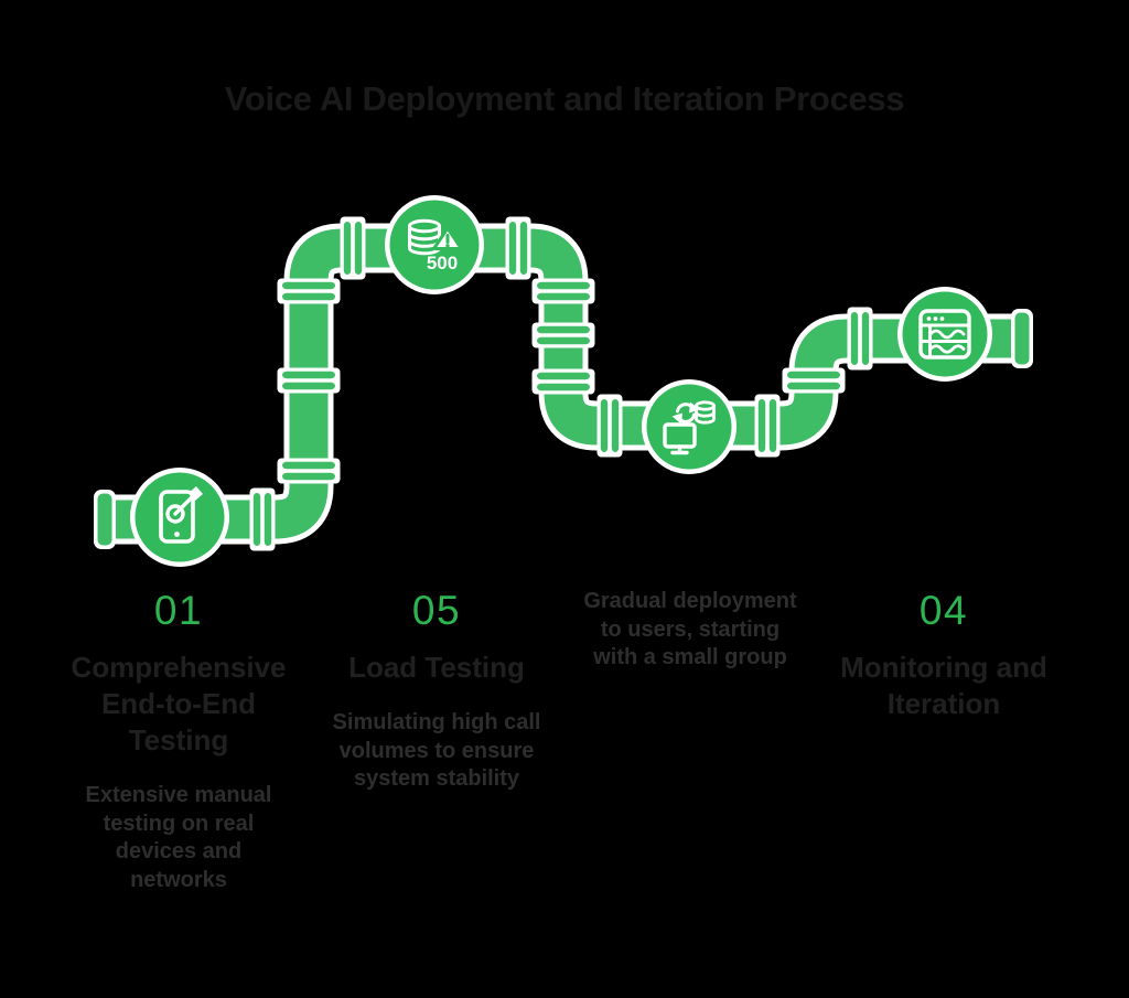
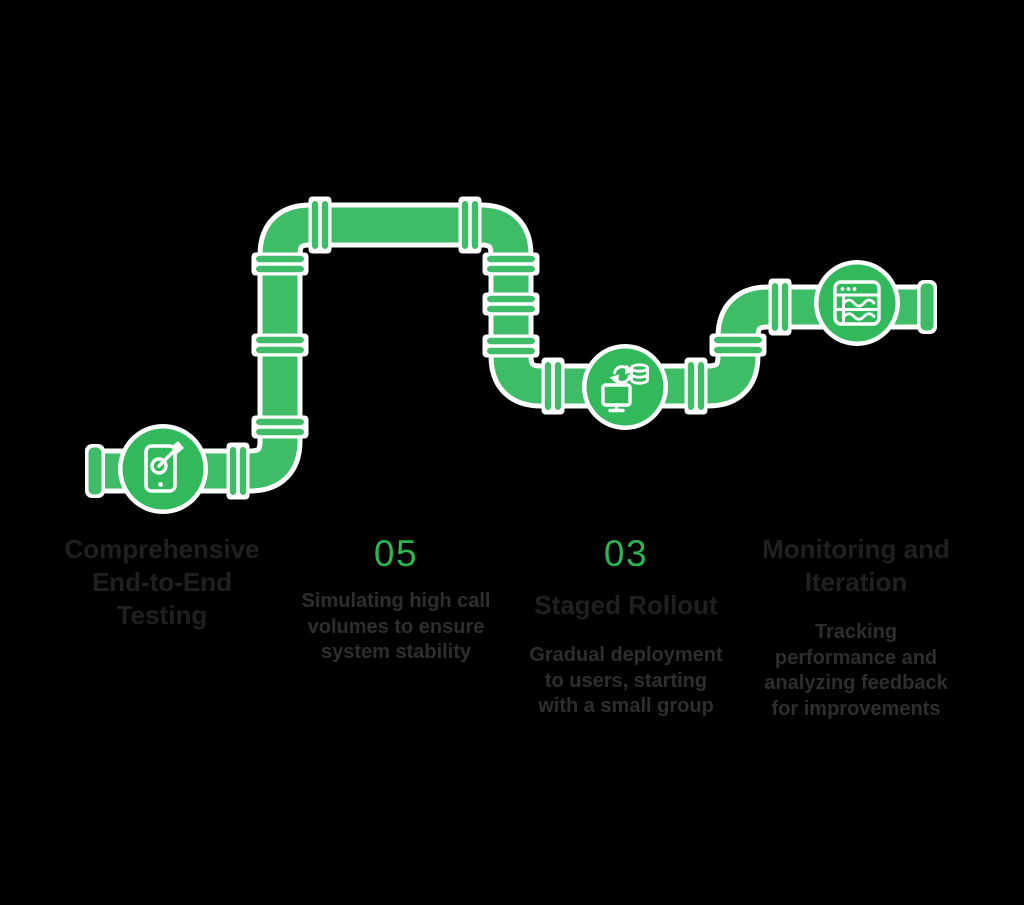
- Voice AI Deployment and Iteration Process
- 500
- 01
  Comprehensive
  End-to-End
  Testing
- Extensive manual
- testing on real
- devices and
- networks
  05
- Load Testing
  Simulating high call
  volumes to ensure
  system stability
+ 03
+ Staged Rollout
  Gradual deployment
  to users, starting
  with a small group
- 04
  Monitoring and
  Iteration
+ Tracking
+ performance and
+ analyzing feedback
+ for improvements
